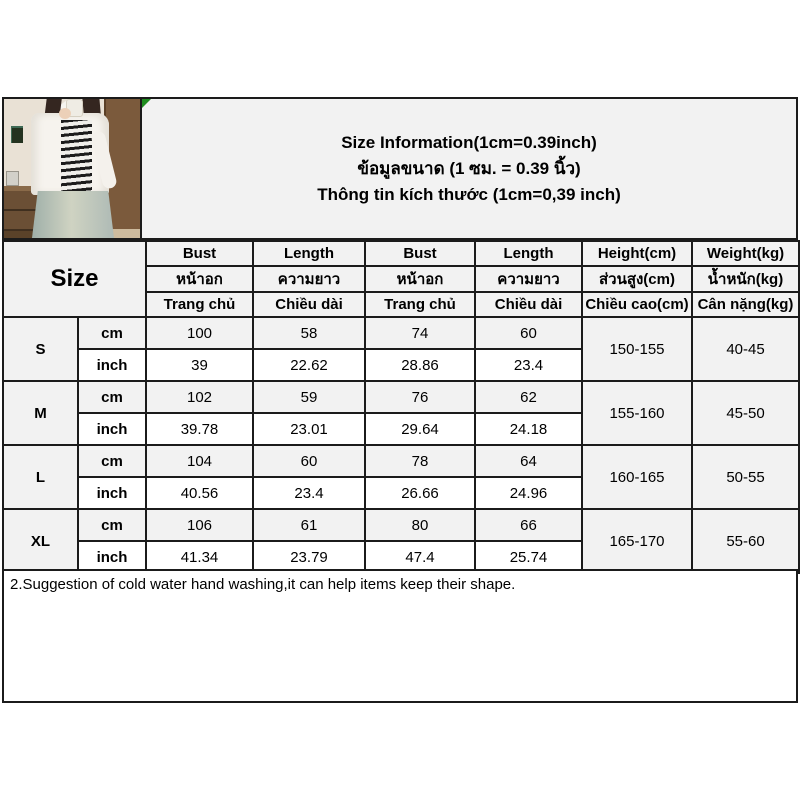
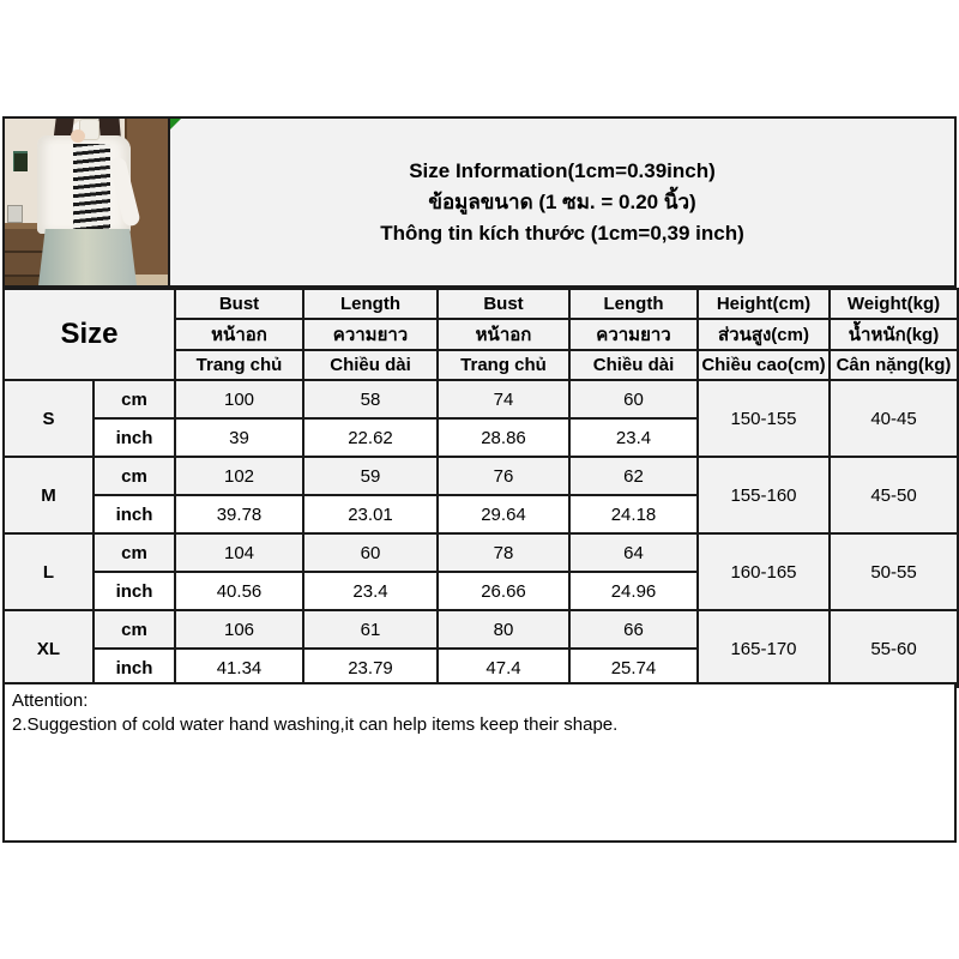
  Size Information(1cm=0.39inch)
- ข้อมูลขนาด (1 ซม. = 0.39 นิ้ว)
+ ข้อมูลขนาด (1 ซม. = 0.20 นิ้ว)
  Thông tin kích thước (1cm=0,39 inch)
  Size	Bust	Length	Bust	Length	Height(cm)	Weight(kg)
  หน้าอก	ความยาว	หน้าอก	ความยาว	ส่วนสูง(cm)	น้ำหนัก(kg)
  Trang chủ	Chiều dài	Trang chủ	Chiều dài	Chiều cao(cm)	Cân nặng(kg)
  S	cm	100	58	74	60	150-155	40-45
  inch	39	22.62	28.86	23.4
  M	cm	102	59	76	62	155-160	45-50
  inch	39.78	23.01	29.64	24.18
  L	cm	104	60	78	64	160-165	50-55
  inch	40.56	23.4	26.66	24.96
  XL	cm	106	61	80	66	165-170	55-60
  inch	41.34	23.79	47.4	25.74
+ Attention:
  2.Suggestion of cold water hand washing,it can help items keep their shape.
